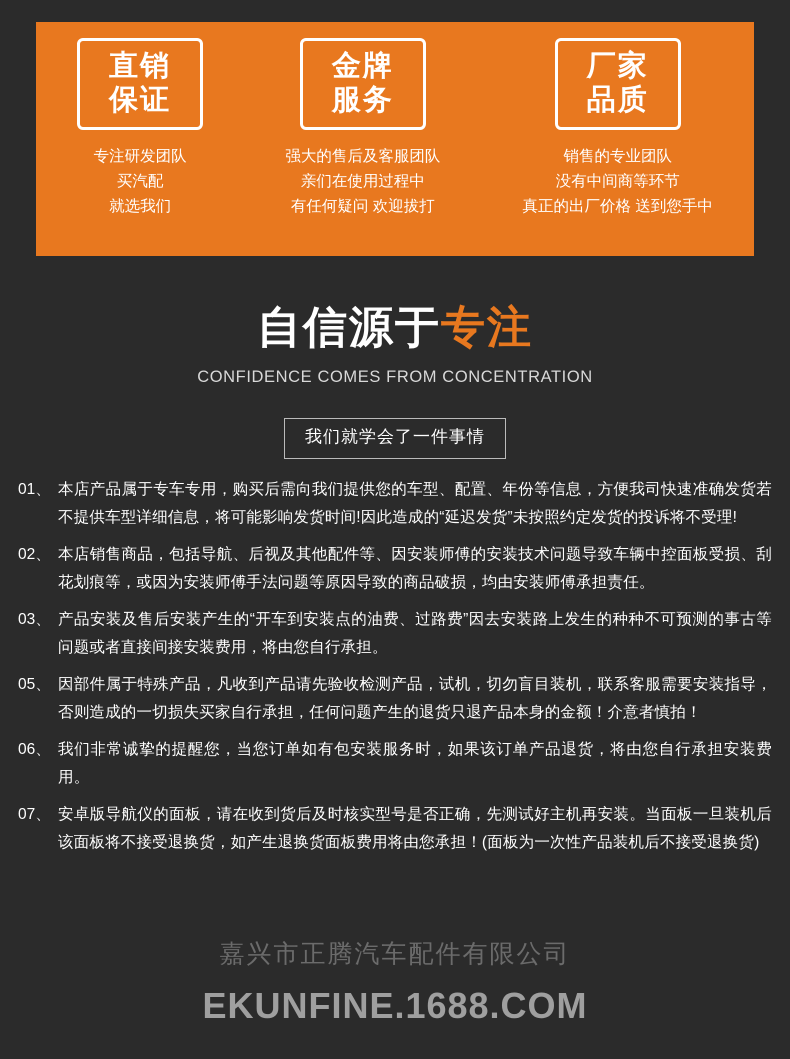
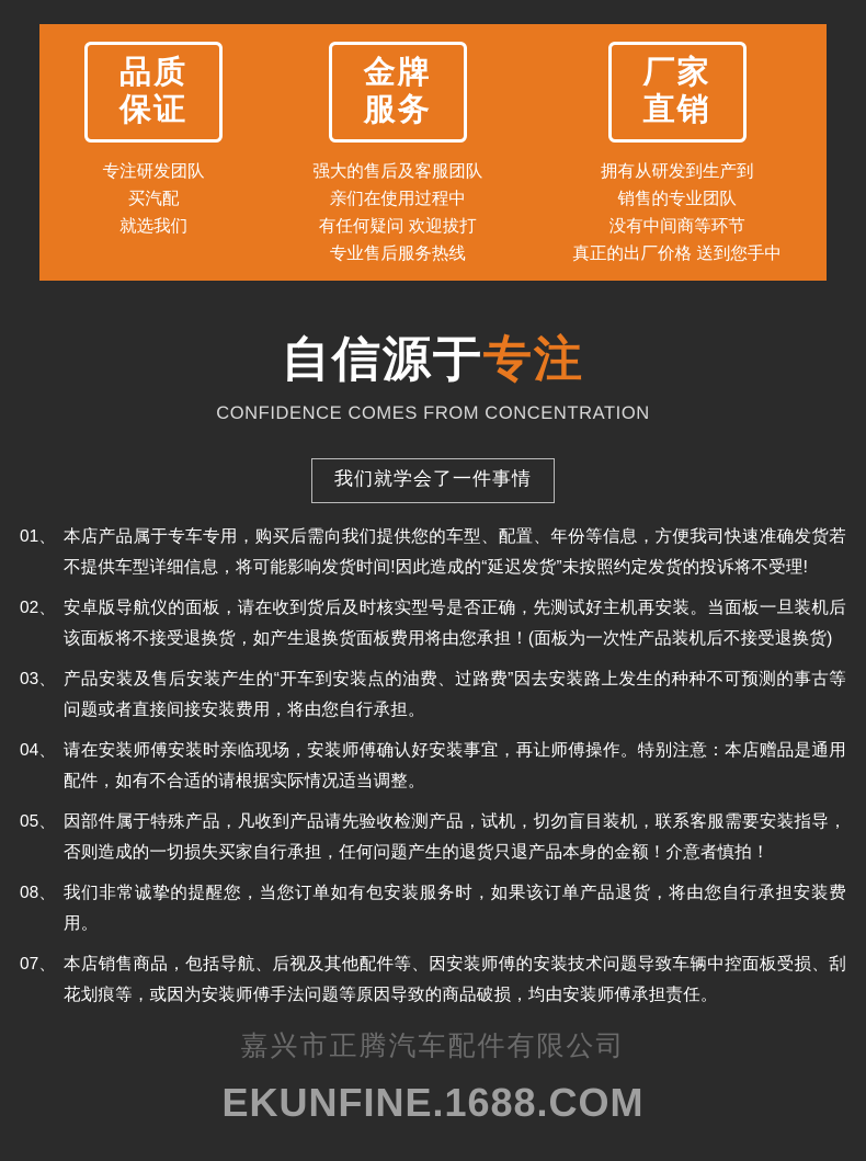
- 直销
+ 品质
  保证
  专注研发团队
  买汽配
  就选我们
  金牌
  服务
  强大的售后及客服团队
  亲们在使用过程中
  有任何疑问 欢迎拔打
+ 专业售后服务热线
  厂家
- 品质
+ 直销
+ 拥有从研发到生产到
  销售的专业团队
  没有中间商等环节
  真正的出厂价格 送到您手中
  自信源于专注
  CONFIDENCE COMES FROM CONCENTRATION
  我们就学会了一件事情
  01、
  本店产品属于专车专用，购买后需向我们提供您的车型、配置、年份等信息，方便我司快速准确发货若不提供车型详细信息，将可能影响发货时间!因此造成的“延迟发货”未按照约定发货的投诉将不受理!
  02、
- 本店销售商品，包括导航、后视及其他配件等、因安装师傅的安装技术问题导致车辆中控面板受损、刮花划痕等，或因为安装师傅手法问题等原因导致的商品破损，均由安装师傅承担责任。
+ 安卓版导航仪的面板，请在收到货后及时核实型号是否正确，先测试好主机再安装。当面板一旦装机后该面板将不接受退换货，如产生退换货面板费用将由您承担！(面板为一次性产品装机后不接受退换货)
  03、
  产品安装及售后安装产生的“开车到安装点的油费、过路费”因去安装路上发生的种种不可预测的事古等问题或者直接间接安装费用，将由您自行承担。
+ 04、
+ 请在安装师傅安装时亲临现场，安装师傅确认好安装事宜，再让师傅操作。特别注意：本店赠品是通用配件，如有不合适的请根据实际情况适当调整。
  05、
  因部件属于特殊产品，凡收到产品请先验收检测产品，试机，切勿盲目装机，联系客服需要安装指导，否则造成的一切损失买家自行承担，任何问题产生的退货只退产品本身的金额！介意者慎拍！
- 06、
+ 08、
  我们非常诚挚的提醒您，当您订单如有包安装服务时，如果该订单产品退货，将由您自行承担安装费用。
  07、
- 安卓版导航仪的面板，请在收到货后及时核实型号是否正确，先测试好主机再安装。当面板一旦装机后该面板将不接受退换货，如产生退换货面板费用将由您承担！(面板为一次性产品装机后不接受退换货)
+ 本店销售商品，包括导航、后视及其他配件等、因安装师傅的安装技术问题导致车辆中控面板受损、刮花划痕等，或因为安装师傅手法问题等原因导致的商品破损，均由安装师傅承担责任。
  嘉兴市正腾汽车配件有限公司
  EKUNFINE.1688.COM
